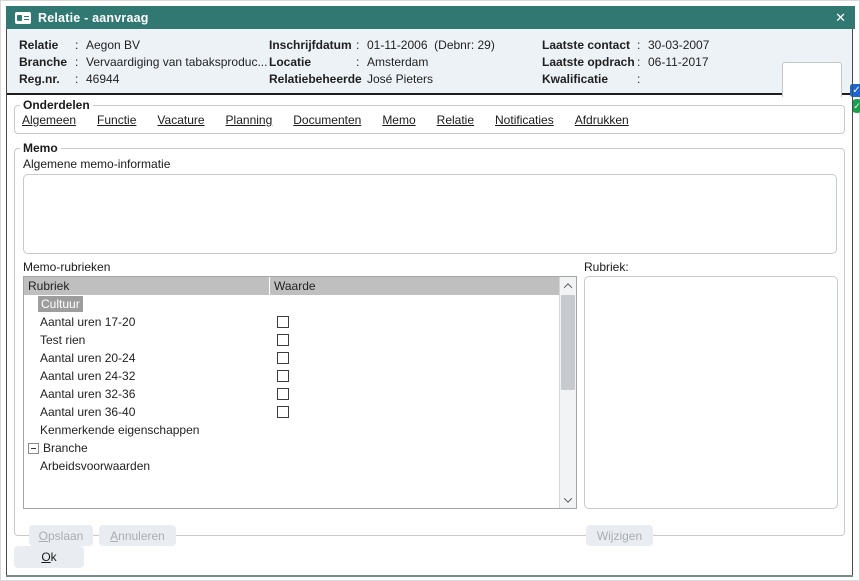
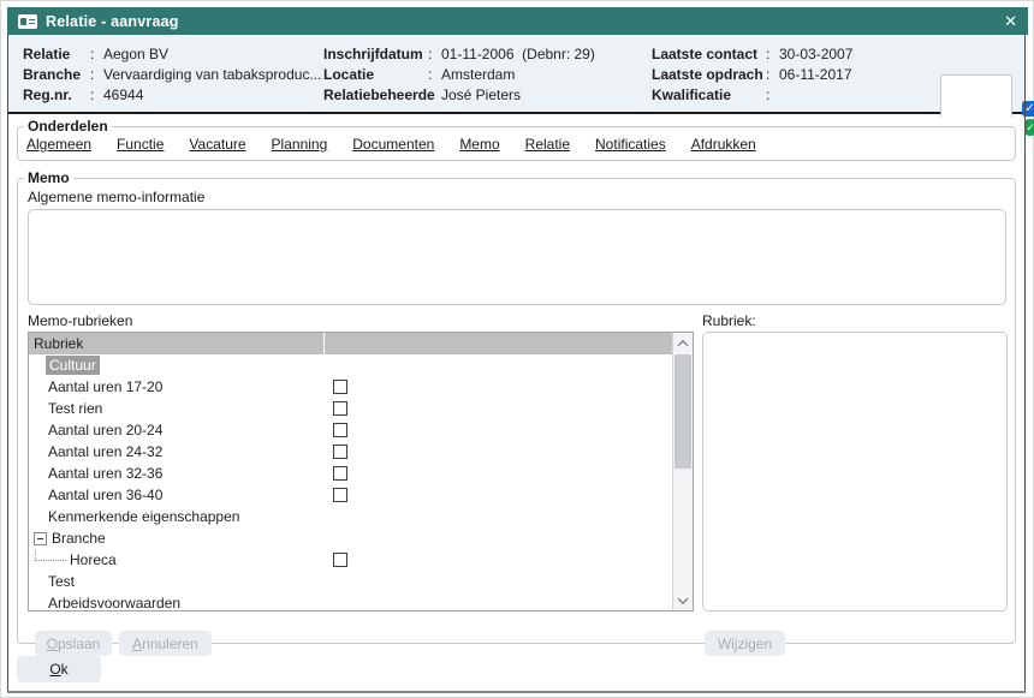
  Relatie - aanvraag
  ✕
  Relatie
  :
  Aegon BV
  Branche
  :
  Vervaardiging van tabaksproduc...
  Reg.nr.
  :
  46944
  Inschrijfdatum
  :
  01-11-2006 (Debnr: 29)
  Locatie
  :
  Amsterdam
  Relatiebeheerd
  :
  José Pieters
  Laatste contact
  :
  30-03-2007
  Laatste opdrach
  :
  06-11-2017
  Kwalificatie
  :
  ✓
  ✓
  Onderdelen
  Algemeen
  Functie
  Vacature
  Planning
  Documenten
  Memo
  Relatie
  Notificaties
  Afdrukken
  Memo
  Algemene memo-informatie
  Memo-rubrieken
  Rubriek:
  Rubriek
- Waarde
  Cultuur
  Aantal uren 17-20
  Test rien
  Aantal uren 20-24
  Aantal uren 24-32
  Aantal uren 32-36
  Aantal uren 36-40
  Kenmerkende eigenschappen
  Branche
+ Horeca
+ Test
  Arbeidsvoorwaarden
  Opslaan
  Annuleren
  Wijzigen
  Ok
